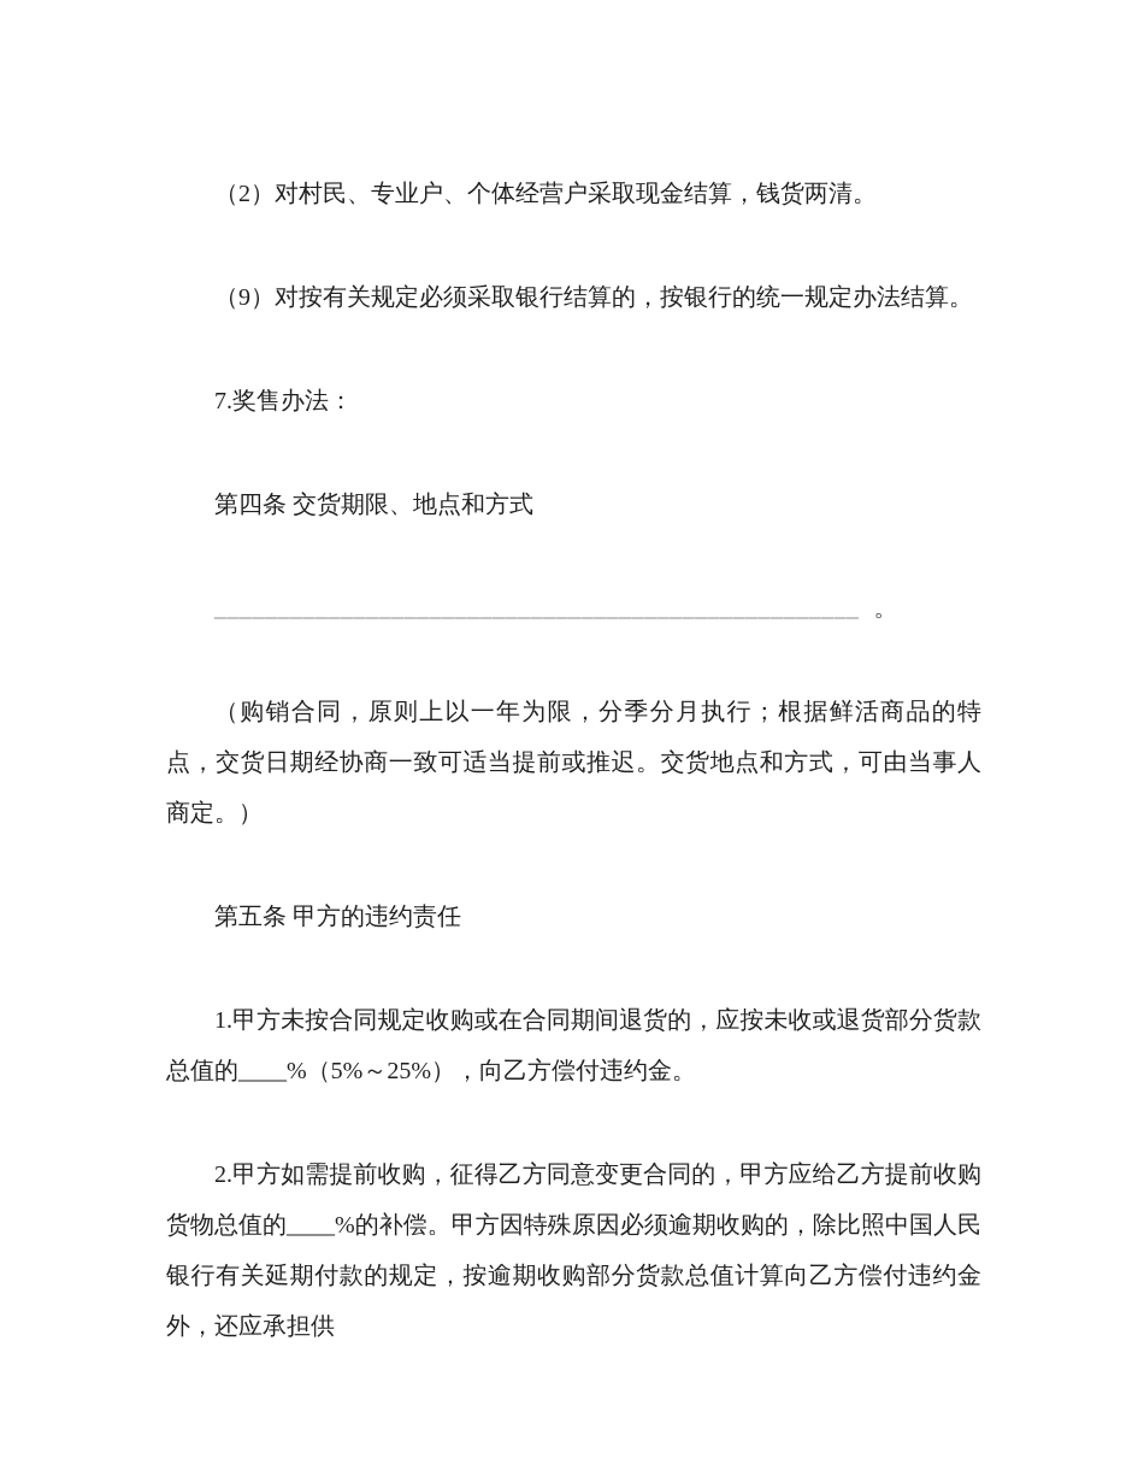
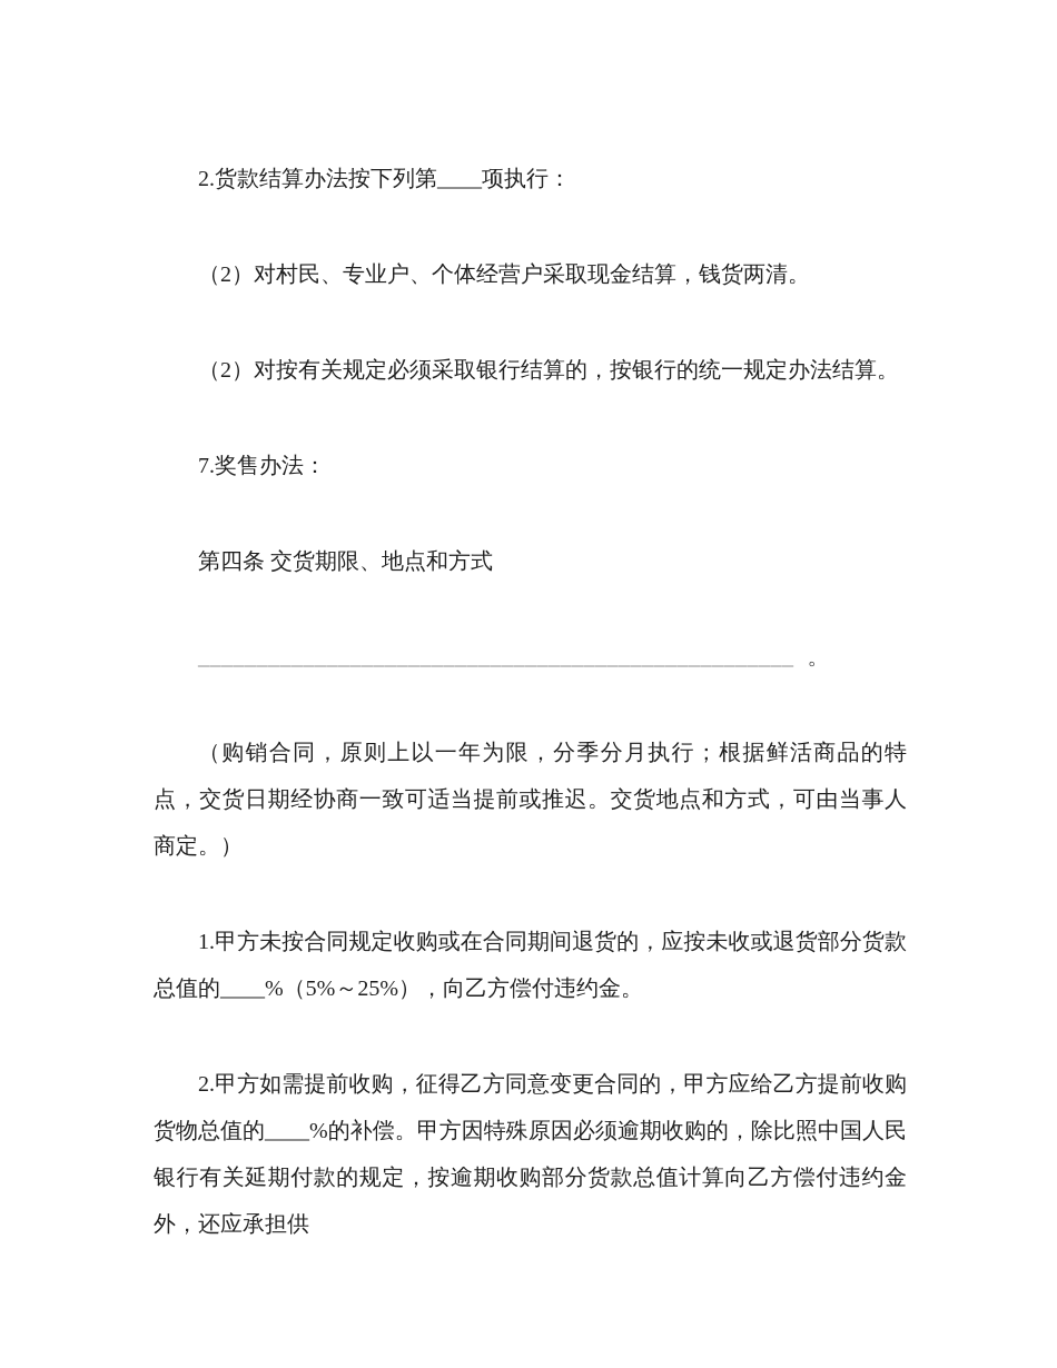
+ 2.货款结算办法按下列第____项执行：
  （2）对村民、专业户、个体经营户采取现金结算，钱货两清。
- （9）对按有关规定必须采取银行结算的，按银行的统一规定办法结算。
+ （2）对按有关规定必须采取银行结算的，按银行的统一规定办法结算。
  7.奖售办法：
  第四条 交货期限、地点和方式
  ___________________________________________________ 。
  （购销合同，原则上以一年为限，分季分月执行；根据鲜活商品的特点，交货日期经协商一致可适当提前或推迟。交货地点和方式，可由当事人商定。）
- 第五条 甲方的违约责任
  1.甲方未按合同规定收购或在合同期间退货的，应按未收或退货部分货款总值的____%（5%～25%），向乙方偿付违约金。
  2.甲方如需提前收购，征得乙方同意变更合同的，甲方应给乙方提前收购货物总值的____%的补偿。甲方因特殊原因必须逾期收购的，除比照中国人民银行有关延期付款的规定，按逾期收购部分货款总值计算向乙方偿付违约金外，还应承担供
